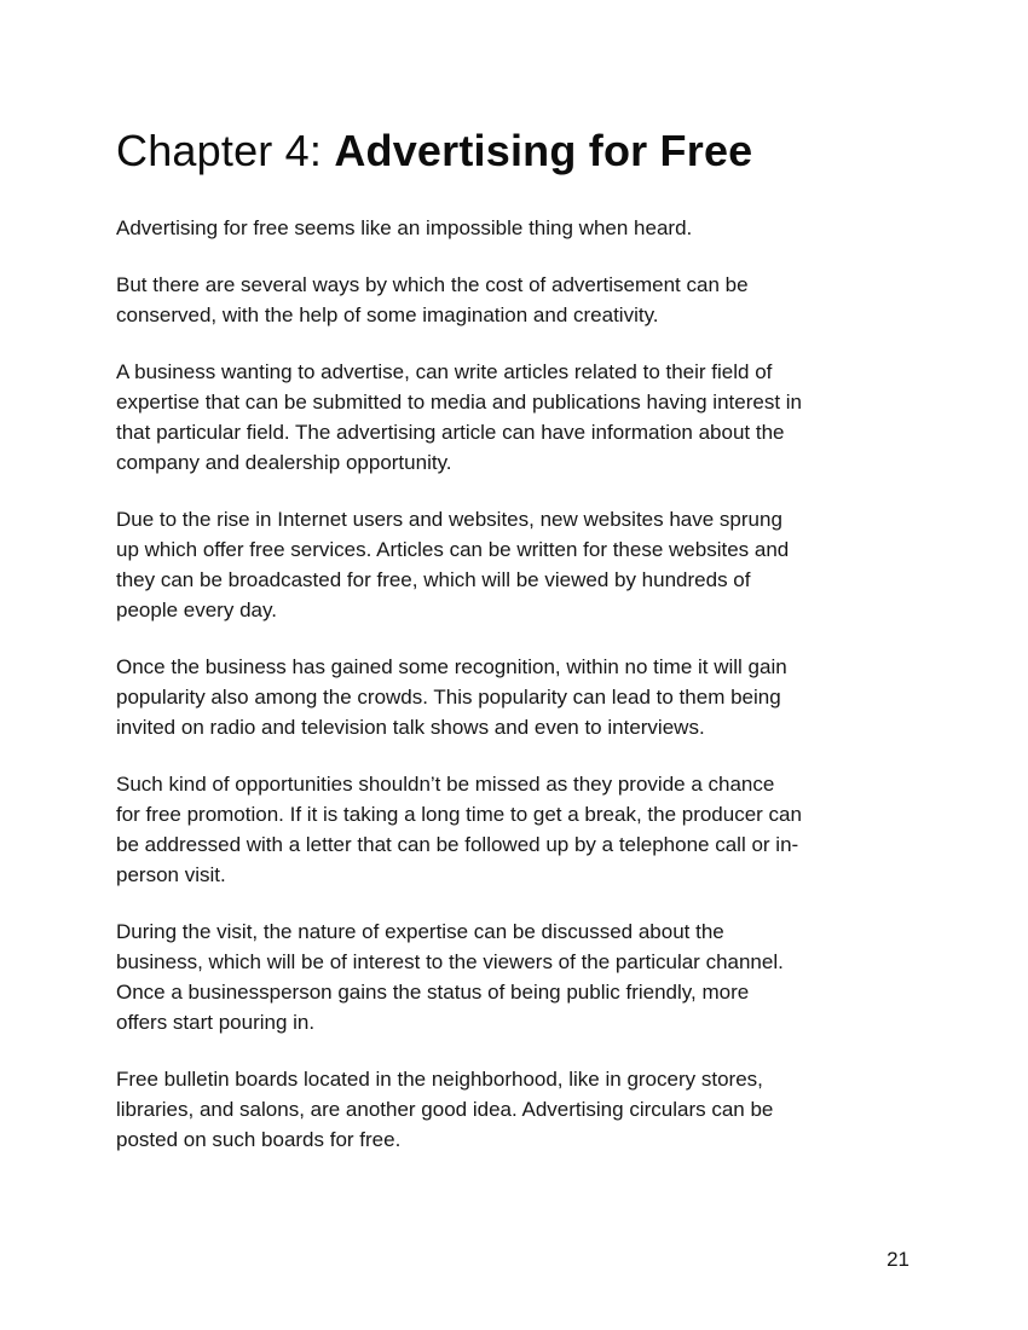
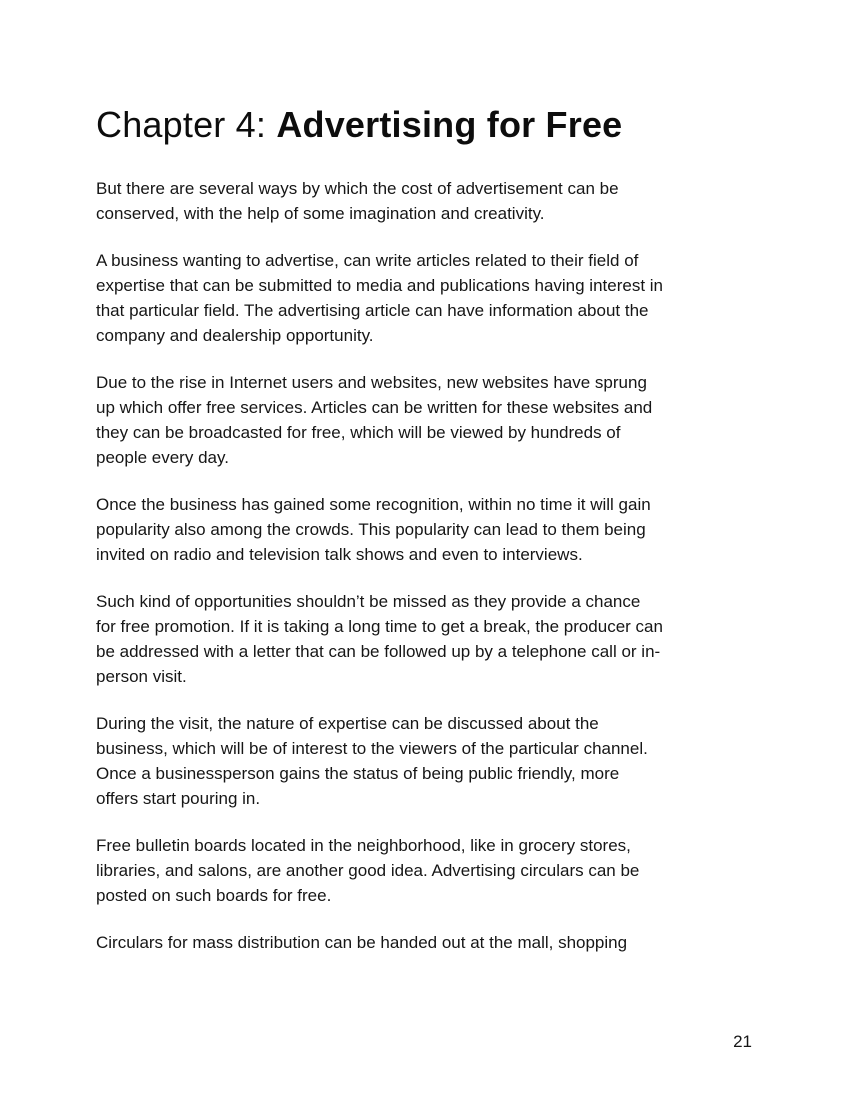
  Chapter 4: Advertising for Free
- Advertising for free seems like an impossible thing when heard.
  But there are several ways by which the cost of advertisement can be
  conserved, with the help of some imagination and creativity.
  A business wanting to advertise, can write articles related to their field of
  expertise that can be submitted to media and publications having interest in
  that particular field. The advertising article can have information about the
  company and dealership opportunity.
  Due to the rise in Internet users and websites, new websites have sprung
  up which offer free services. Articles can be written for these websites and
  they can be broadcasted for free, which will be viewed by hundreds of
  people every day.
  Once the business has gained some recognition, within no time it will gain
  popularity also among the crowds. This popularity can lead to them being
  invited on radio and television talk shows and even to interviews.
  Such kind of opportunities shouldn’t be missed as they provide a chance
  for free promotion. If it is taking a long time to get a break, the producer can
  be addressed with a letter that can be followed up by a telephone call or in-
  person visit.
  During the visit, the nature of expertise can be discussed about the
  business, which will be of interest to the viewers of the particular channel.
  Once a businessperson gains the status of being public friendly, more
  offers start pouring in.
  Free bulletin boards located in the neighborhood, like in grocery stores,
  libraries, and salons, are another good idea. Advertising circulars can be
  posted on such boards for free.
+ Circulars for mass distribution can be handed out at the mall, shopping
  21
